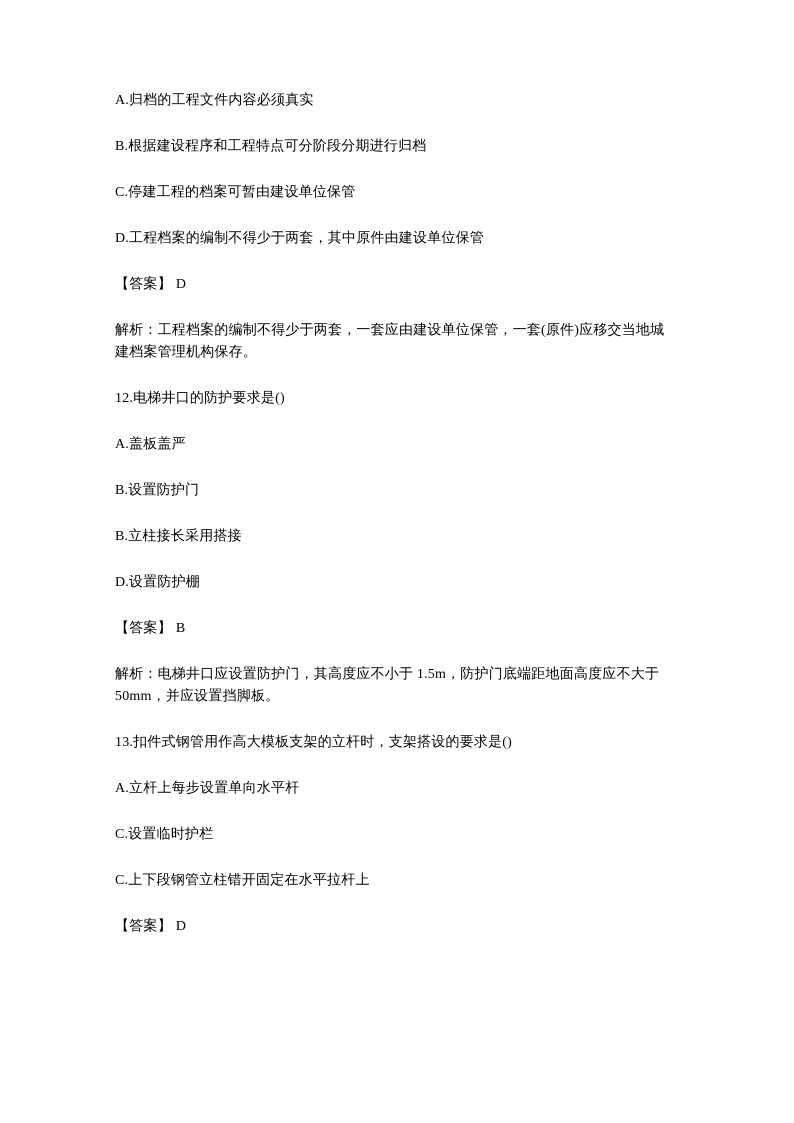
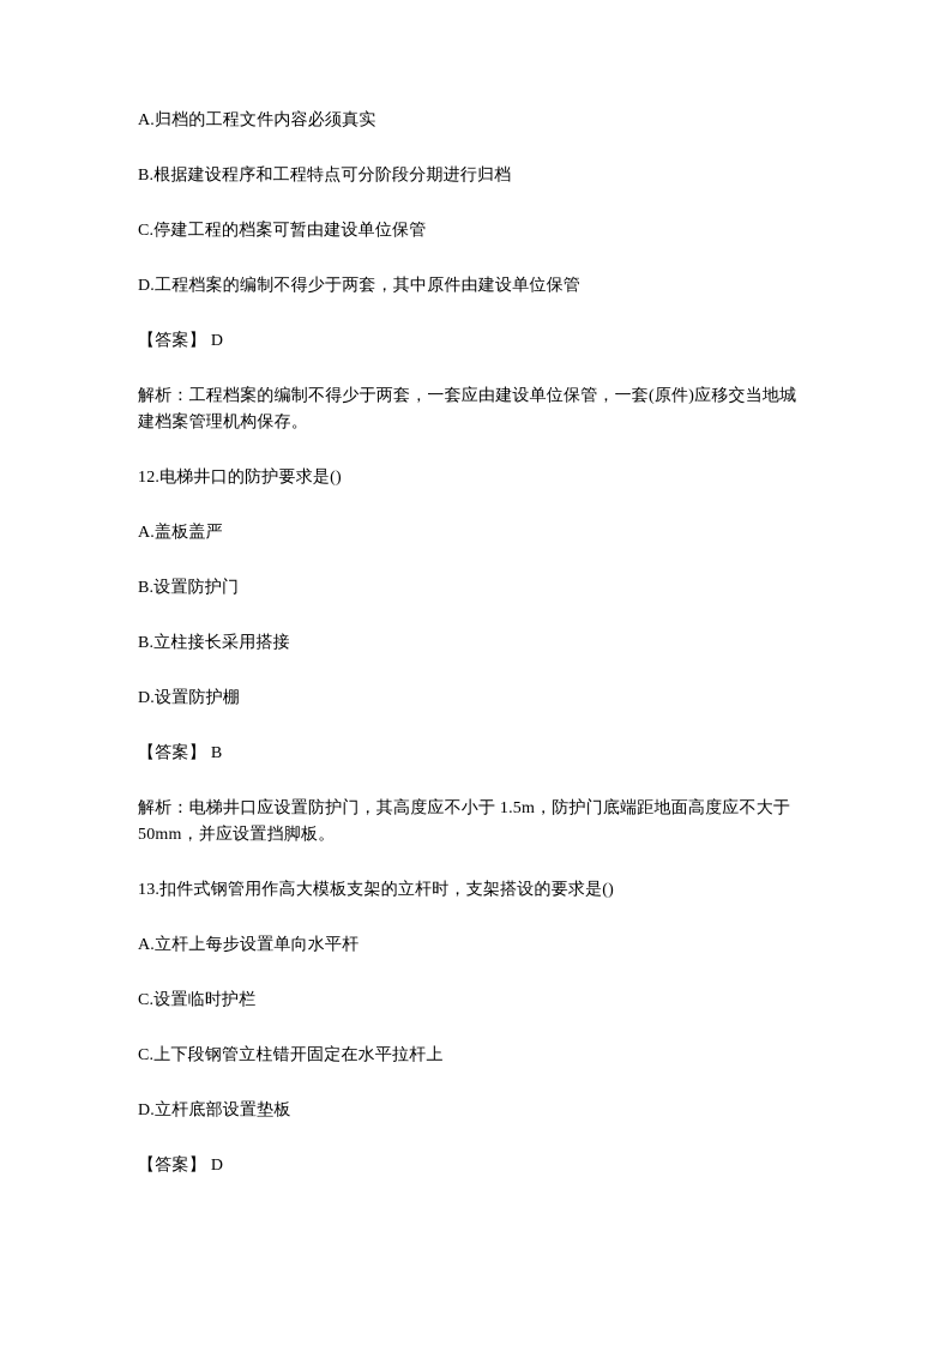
  A.归档的工程文件内容必须真实
  B.根据建设程序和工程特点可分阶段分期进行归档
  C.停建工程的档案可暂由建设单位保管
  D.工程档案的编制不得少于两套，其中原件由建设单位保管
  【答案】 D
  解析：工程档案的编制不得少于两套，一套应由建设单位保管，一套(原件)应移交当地城
  建档案管理机构保存。
  12.电梯井口的防护要求是()
  A.盖板盖严
  B.设置防护门
  B.立柱接长采用搭接
  D.设置防护棚
  【答案】 B
  解析：电梯井口应设置防护门，其高度应不小于 1.5m，防护门底端距地面高度应不大于
  50mm，并应设置挡脚板。
  13.扣件式钢管用作高大模板支架的立杆时，支架搭设的要求是()
  A.立杆上每步设置单向水平杆
  C.设置临时护栏
  C.上下段钢管立柱错开固定在水平拉杆上
+ D.立杆底部设置垫板
  【答案】 D
